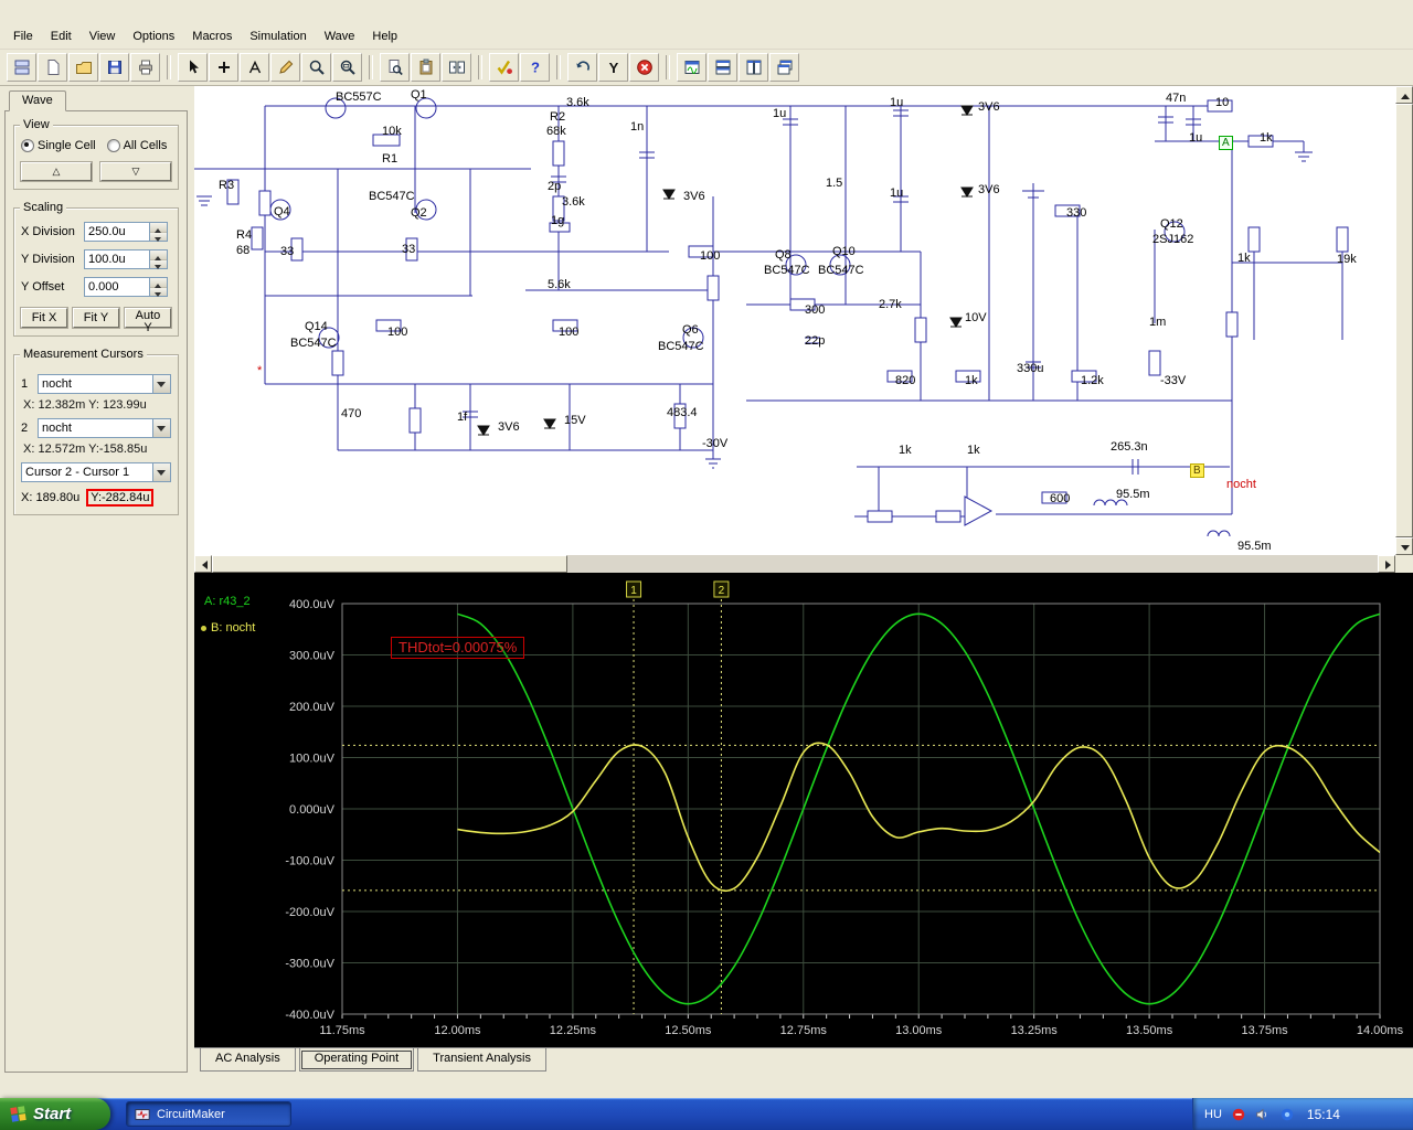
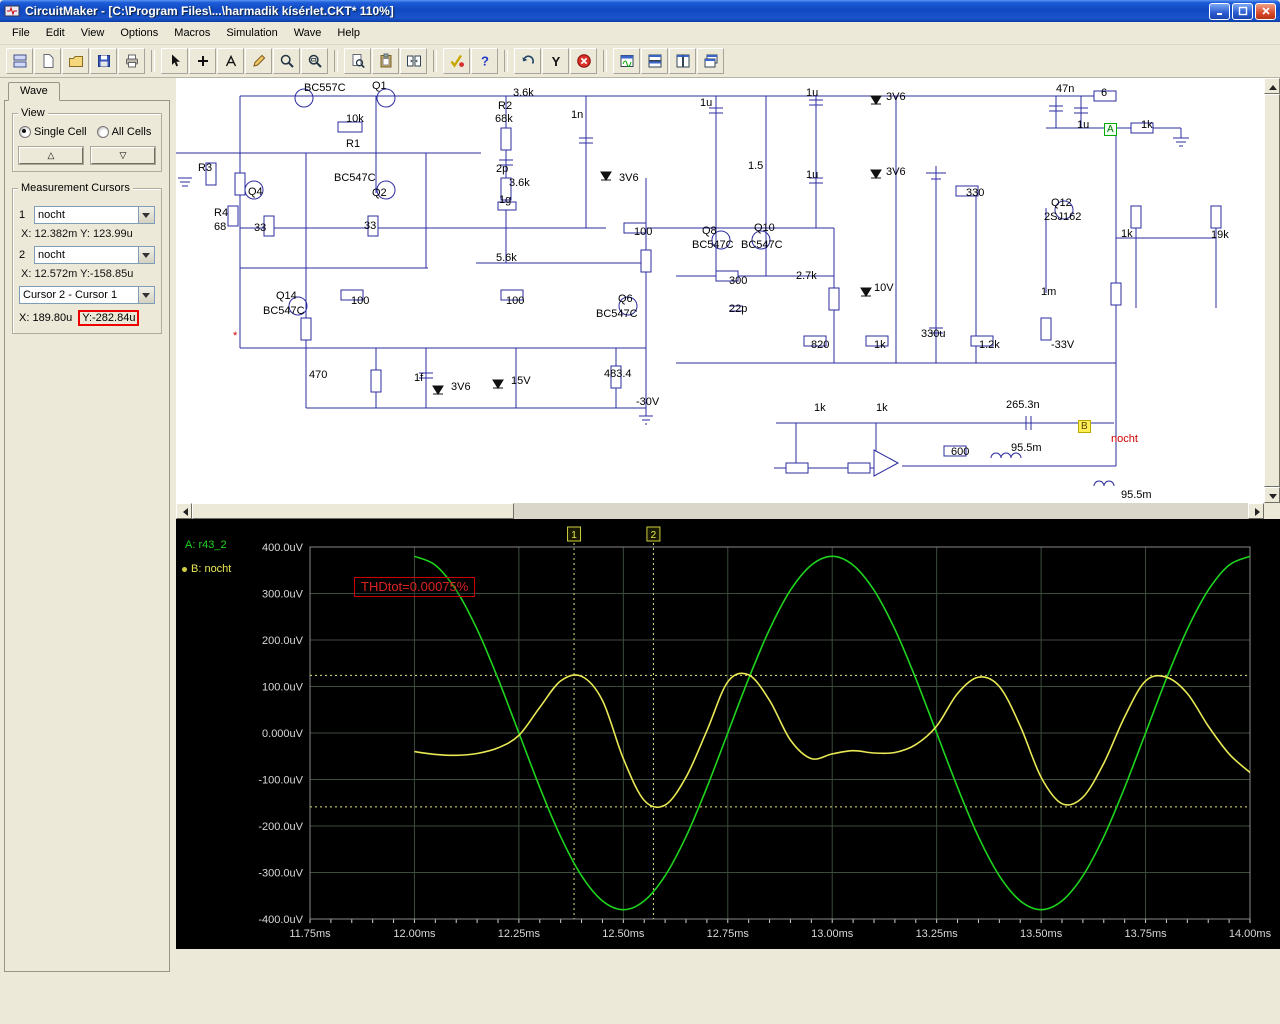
+ CircuitMaker - [C:\Program Files\...\harmadik kísérlet.CKT* 110%]
  File
  Edit
  View
  Options
  Macros
  Simulation
  Wave
  Help
  ?
  Y
  Wave
  View
  Single Cell
  All Cells
  △
  ▽
- Scaling
- X Division
- 250.0u
- Y Division
- 100.0u
- Y Offset
- 0.000
- Fit X
- Fit Y
- Auto Y
  Measurement Cursors
  1
  nocht
  X: 12.382m Y: 123.99u
  2
  nocht
  X: 12.572m Y:-158.85u
  Cursor 2 - Cursor 1
  X: 189.80u
  Y:-282.84u
  BC557C
  Q1
  3.6k
  R2
  68k
  1n
  1u
  1u
  3V6
  47n
- 10
+ 6
  1u
  1k
  R3
  10k
  R1
  2p
  3.6k
  3V6
  1.5
  1u
  3V6
  330
  Q12
  2SJ162
  R4
  68
  Q4
  33
  BC547C
  Q2
  33
  1g
  100
  Q8
  BC547C
  Q10
  BC547C
  2.7k
  1k
  19k
  5.6k
  300
  10V
  1m
  Q14
  BC547C
  100
  100
  Q6
  BC547C
  22p
  330u
  820
  1k
  1.2k
  -33V
  470
  1f
  3V6
  15V
  483.4
  -30V
  1k
  1k
  265.3n
  600
  95.5m
  95.5m
  *
  nocht
  A
  B
  11.75ms
  12.00ms
  12.25ms
  12.50ms
  12.75ms
  13.00ms
  13.25ms
  13.50ms
  13.75ms
  14.00ms
  400.0uV
  300.0uV
  200.0uV
  100.0uV
  0.000uV
  -100.0uV
  -200.0uV
  -300.0uV
  -400.0uV
  1
  2
  A: r43_2
  B: nocht
  THDtot=0.00075%
- AC Analysis
- Operating Point
- Transient Analysis
- Start
- CircuitMaker
- HU
- 15:14
